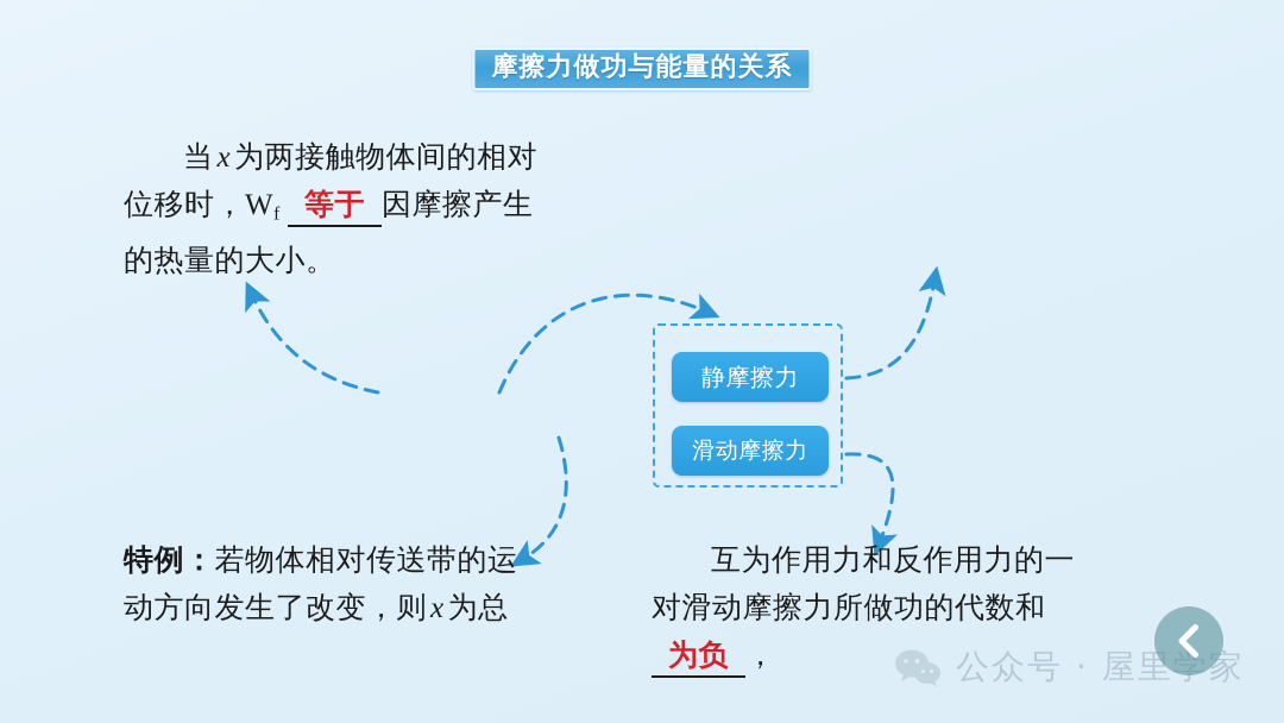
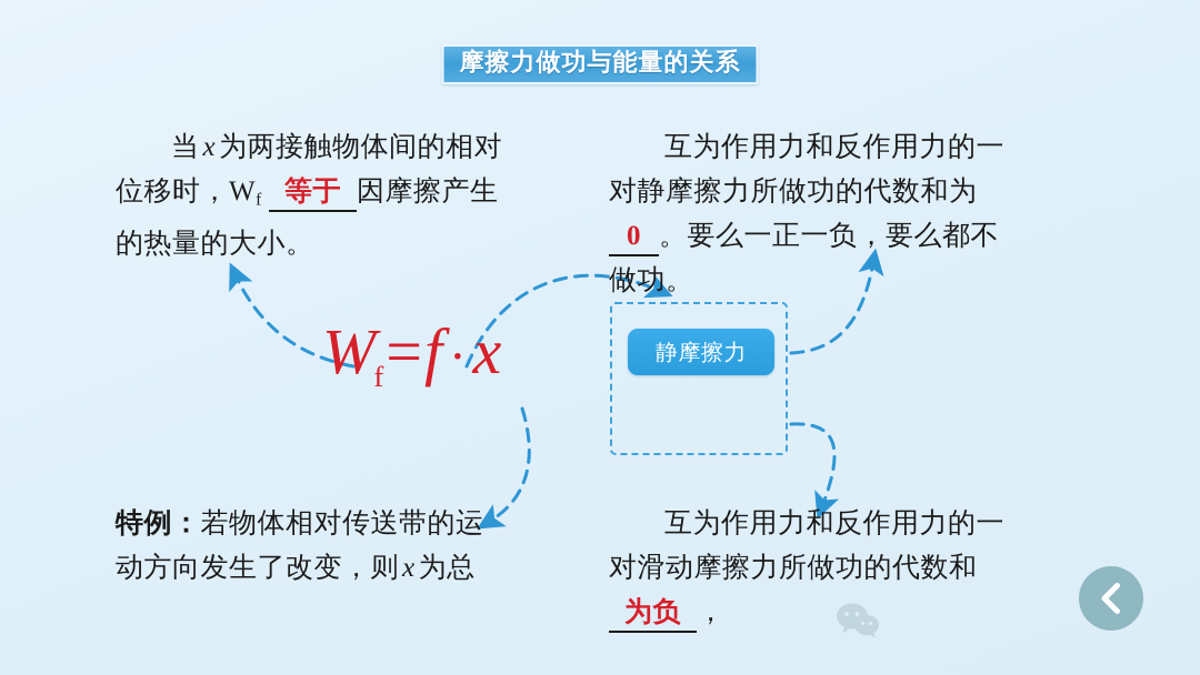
  摩擦力做功与能量的关系
  当x为两接触物体间的相对位移时，Wf 等于 因摩擦产生的热量的大小。
+ 互为作用力和反作用力的一对静摩擦力所做功的代数和为0 。要么一正一负，要么都不做功。
+ Wf=f·x
  静摩擦力
- 滑动摩擦力
  特例：若物体相对传送带的运动方向发生了改变，则x为总
  互为作用力和反作用力的一对滑动摩擦力所做功的代数和为负 ，
- 公众号 · 屋里学家
